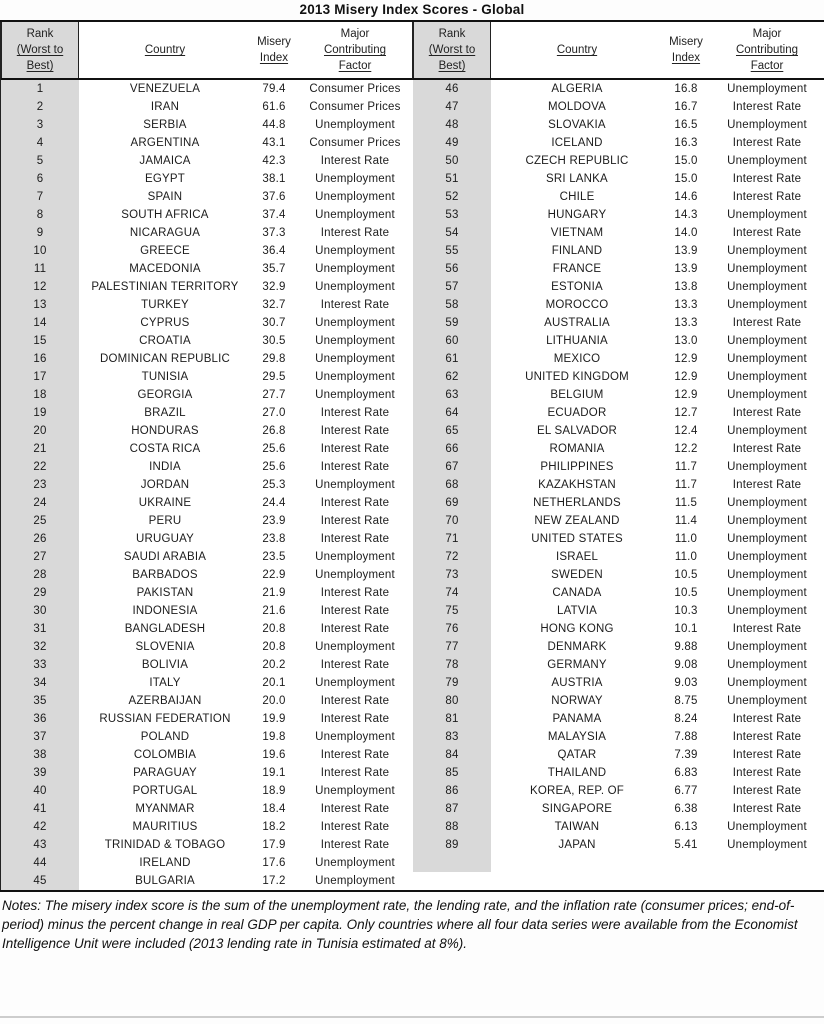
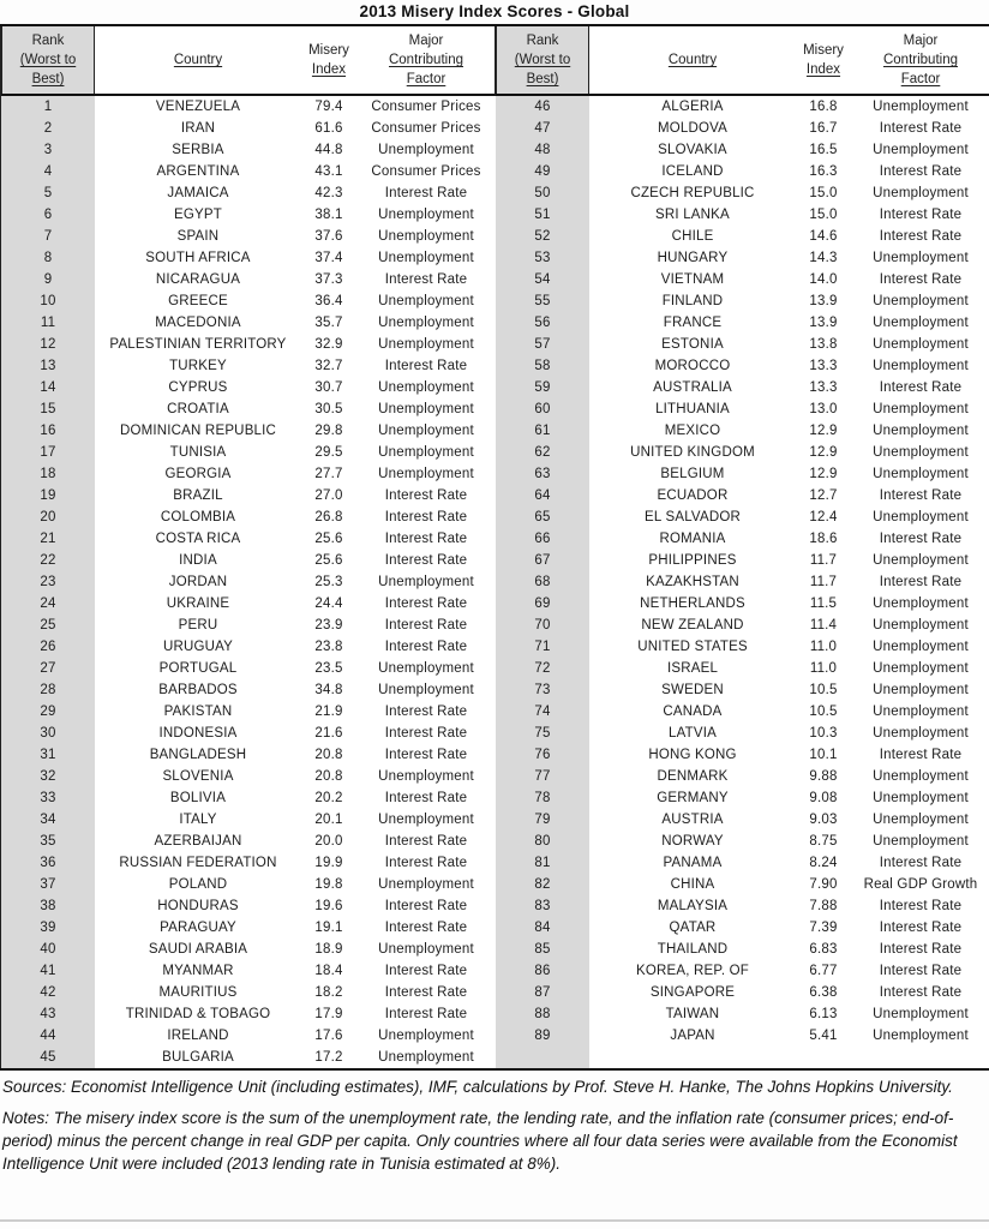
  2013 Misery Index Scores - Global
  Rank
  (Worst to
  Best)
  Country
  Misery
  Index
  Major
  Contributing
  Factor
  1
  VENEZUELA
  79.4
  Consumer Prices
  2
  IRAN
  61.6
  Consumer Prices
  3
  SERBIA
  44.8
  Unemployment
  4
  ARGENTINA
  43.1
  Consumer Prices
  5
  JAMAICA
  42.3
  Interest Rate
  6
  EGYPT
  38.1
  Unemployment
  7
  SPAIN
  37.6
  Unemployment
  8
  SOUTH AFRICA
  37.4
  Unemployment
  9
  NICARAGUA
  37.3
  Interest Rate
  10
  GREECE
  36.4
  Unemployment
  11
  MACEDONIA
  35.7
  Unemployment
  12
  PALESTINIAN TERRITORY
  32.9
  Unemployment
  13
  TURKEY
  32.7
  Interest Rate
  14
  CYPRUS
  30.7
  Unemployment
  15
  CROATIA
  30.5
  Unemployment
  16
  DOMINICAN REPUBLIC
  29.8
  Unemployment
  17
  TUNISIA
  29.5
  Unemployment
  18
  GEORGIA
  27.7
  Unemployment
  19
  BRAZIL
  27.0
  Interest Rate
  20
- HONDURAS
+ COLOMBIA
  26.8
  Interest Rate
  21
  COSTA RICA
  25.6
  Interest Rate
  22
  INDIA
  25.6
  Interest Rate
  23
  JORDAN
  25.3
  Unemployment
  24
  UKRAINE
  24.4
  Interest Rate
  25
  PERU
  23.9
  Interest Rate
  26
  URUGUAY
  23.8
  Interest Rate
  27
- SAUDI ARABIA
+ PORTUGAL
  23.5
  Unemployment
  28
  BARBADOS
- 22.9
+ 34.8
  Unemployment
  29
  PAKISTAN
  21.9
  Interest Rate
  30
  INDONESIA
  21.6
  Interest Rate
  31
  BANGLADESH
  20.8
  Interest Rate
  32
  SLOVENIA
  20.8
  Unemployment
  33
  BOLIVIA
  20.2
  Interest Rate
  34
  ITALY
  20.1
  Unemployment
  35
  AZERBAIJAN
  20.0
  Interest Rate
  36
  RUSSIAN FEDERATION
  19.9
  Interest Rate
  37
  POLAND
  19.8
  Unemployment
  38
- COLOMBIA
+ HONDURAS
  19.6
  Interest Rate
  39
  PARAGUAY
  19.1
  Interest Rate
  40
- PORTUGAL
+ SAUDI ARABIA
  18.9
  Unemployment
  41
  MYANMAR
  18.4
  Interest Rate
  42
  MAURITIUS
  18.2
  Interest Rate
  43
  TRINIDAD & TOBAGO
  17.9
  Interest Rate
  44
  IRELAND
  17.6
  Unemployment
  45
  BULGARIA
  17.2
  Unemployment
  Rank
  (Worst to
  Best)
  Country
  Misery
  Index
  Major
  Contributing
  Factor
  46
  ALGERIA
  16.8
  Unemployment
  47
  MOLDOVA
  16.7
  Interest Rate
  48
  SLOVAKIA
  16.5
  Unemployment
  49
  ICELAND
  16.3
  Interest Rate
  50
  CZECH REPUBLIC
  15.0
  Unemployment
  51
  SRI LANKA
  15.0
  Interest Rate
  52
  CHILE
  14.6
  Interest Rate
  53
  HUNGARY
  14.3
  Unemployment
  54
  VIETNAM
  14.0
  Interest Rate
  55
  FINLAND
  13.9
  Unemployment
  56
  FRANCE
  13.9
  Unemployment
  57
  ESTONIA
  13.8
  Unemployment
  58
  MOROCCO
  13.3
  Unemployment
  59
  AUSTRALIA
  13.3
  Interest Rate
  60
  LITHUANIA
  13.0
  Unemployment
  61
  MEXICO
  12.9
  Unemployment
  62
  UNITED KINGDOM
  12.9
  Unemployment
  63
  BELGIUM
  12.9
  Unemployment
  64
  ECUADOR
  12.7
  Interest Rate
  65
  EL SALVADOR
  12.4
  Unemployment
  66
  ROMANIA
- 12.2
+ 18.6
  Interest Rate
  67
  PHILIPPINES
  11.7
  Unemployment
  68
  KAZAKHSTAN
  11.7
  Interest Rate
  69
  NETHERLANDS
  11.5
  Unemployment
  70
  NEW ZEALAND
  11.4
  Unemployment
  71
  UNITED STATES
  11.0
  Unemployment
  72
  ISRAEL
  11.0
  Unemployment
  73
  SWEDEN
  10.5
  Unemployment
  74
  CANADA
  10.5
  Unemployment
  75
  LATVIA
  10.3
  Unemployment
  76
  HONG KONG
  10.1
  Interest Rate
  77
  DENMARK
  9.88
  Unemployment
  78
  GERMANY
  9.08
  Unemployment
  79
  AUSTRIA
  9.03
  Unemployment
  80
  NORWAY
  8.75
  Unemployment
  81
  PANAMA
  8.24
  Interest Rate
+ 82
+ CHINA
+ 7.90
+ Real GDP Growth
  83
  MALAYSIA
  7.88
  Interest Rate
  84
  QATAR
  7.39
  Interest Rate
  85
  THAILAND
  6.83
  Interest Rate
  86
  KOREA, REP. OF
  6.77
  Interest Rate
  87
  SINGAPORE
  6.38
  Interest Rate
  88
  TAIWAN
  6.13
  Unemployment
  89
  JAPAN
  5.41
  Unemployment
+ Sources: Economist Intelligence Unit (including estimates), IMF, calculations by Prof. Steve H. Hanke, The Johns Hopkins University.
  Notes: The misery index score is the sum of the unemployment rate, the lending rate, and the inflation rate (consumer prices; end-of-period) minus the percent change in real GDP per capita. Only countries where all four data series were available from the Economist Intelligence Unit were included (2013 lending rate in Tunisia estimated at 8%).
